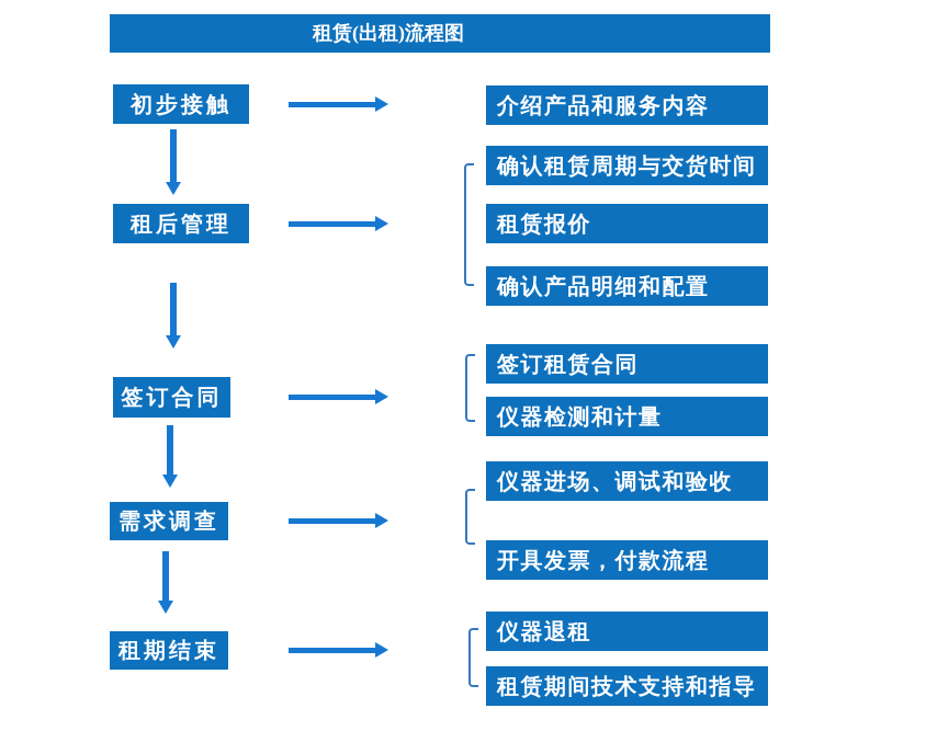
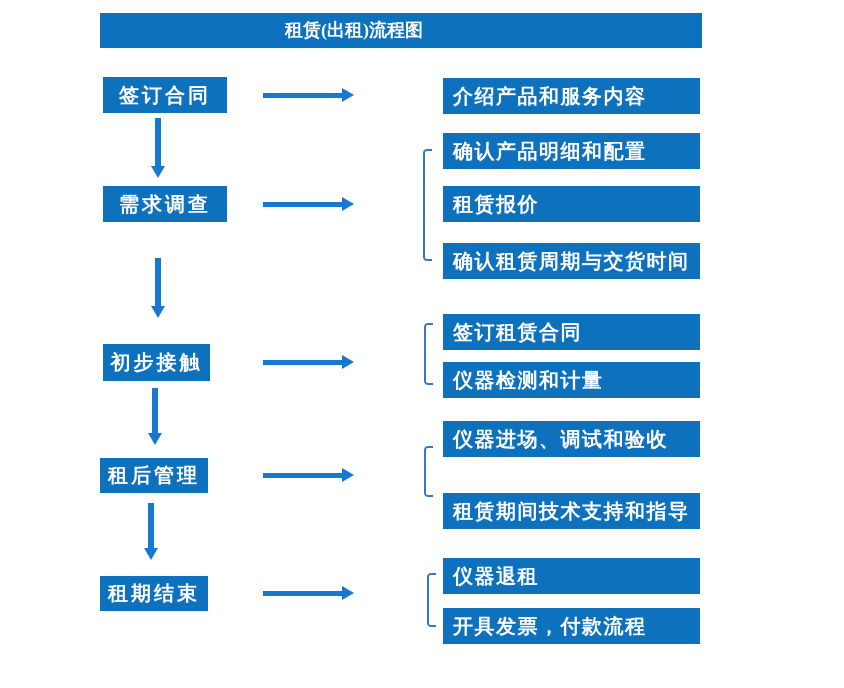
  租赁(出租)流程图
- 初步接触
+ 签订合同
- 租后管理
+ 需求调查
- 签订合同
+ 初步接触
- 需求调查
+ 租后管理
  租期结束
  介绍产品和服务内容
- 确认租赁周期与交货时间
+ 确认产品明细和配置
  租赁报价
- 确认产品明细和配置
+ 确认租赁周期与交货时间
  签订租赁合同
  仪器检测和计量
  仪器进场、调试和验收
- 开具发票，付款流程
+ 租赁期间技术支持和指导
  仪器退租
- 租赁期间技术支持和指导
+ 开具发票，付款流程
